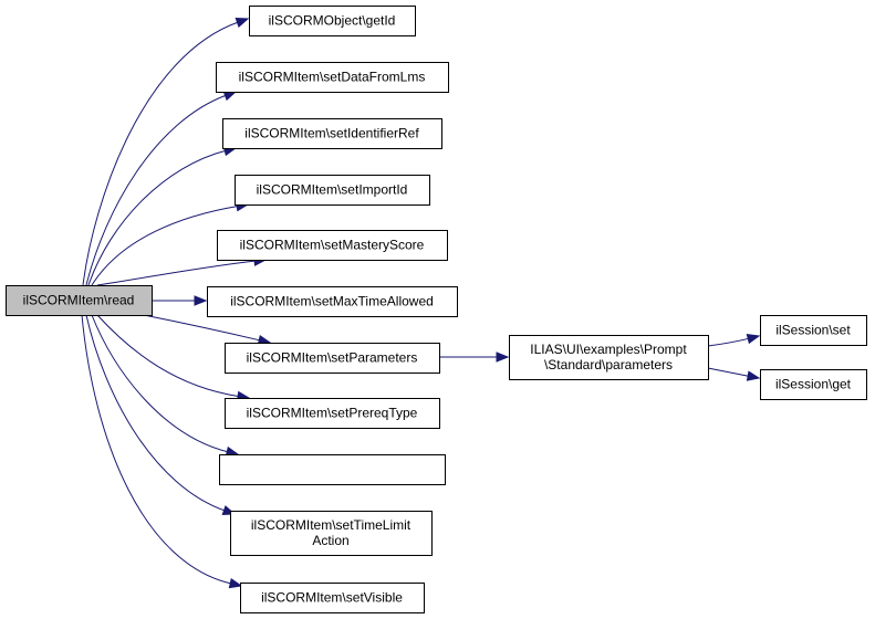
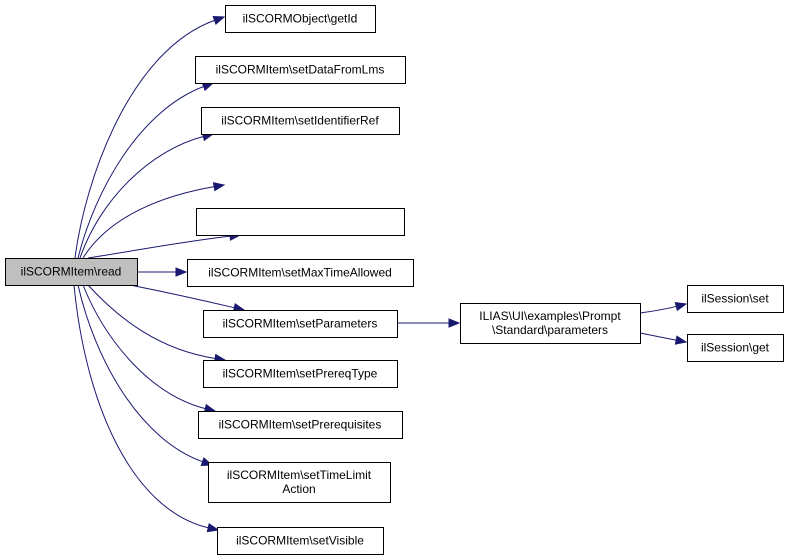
  ilSCORMItem\read
  ilSCORMObject\getId
  ilSCORMItem\setDataFromLms
  ilSCORMItem\setIdentifierRef
- ilSCORMItem\setImportId
- ilSCORMItem\setMasteryScore
  ilSCORMItem\setMaxTimeAllowed
  ilSCORMItem\setParameters
  ilSCORMItem\setPrereqType
+ ilSCORMItem\setPrerequisites
  ilSCORMItem\setTimeLimit
  Action
  ilSCORMItem\setVisible
  ILIAS\UI\examples\Prompt
  \Standard\parameters
  ilSession\set
  ilSession\get
